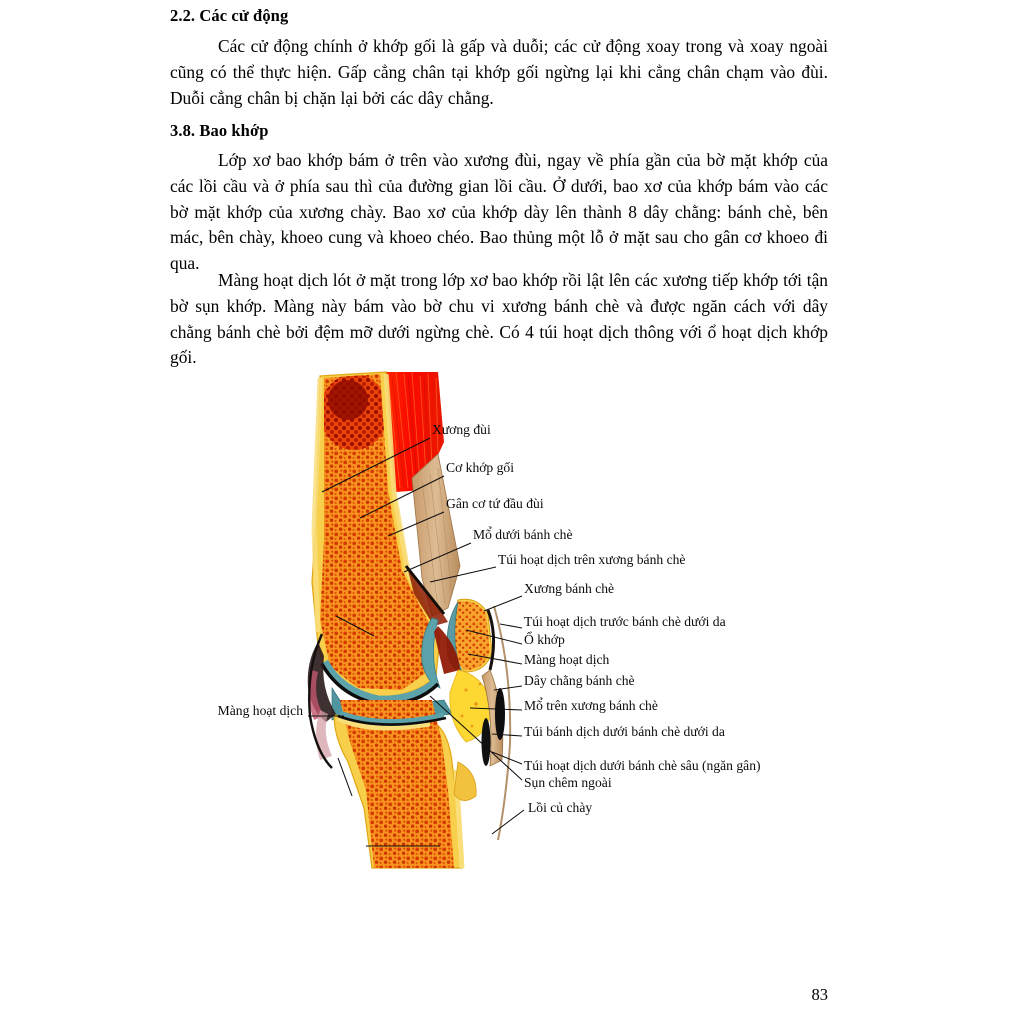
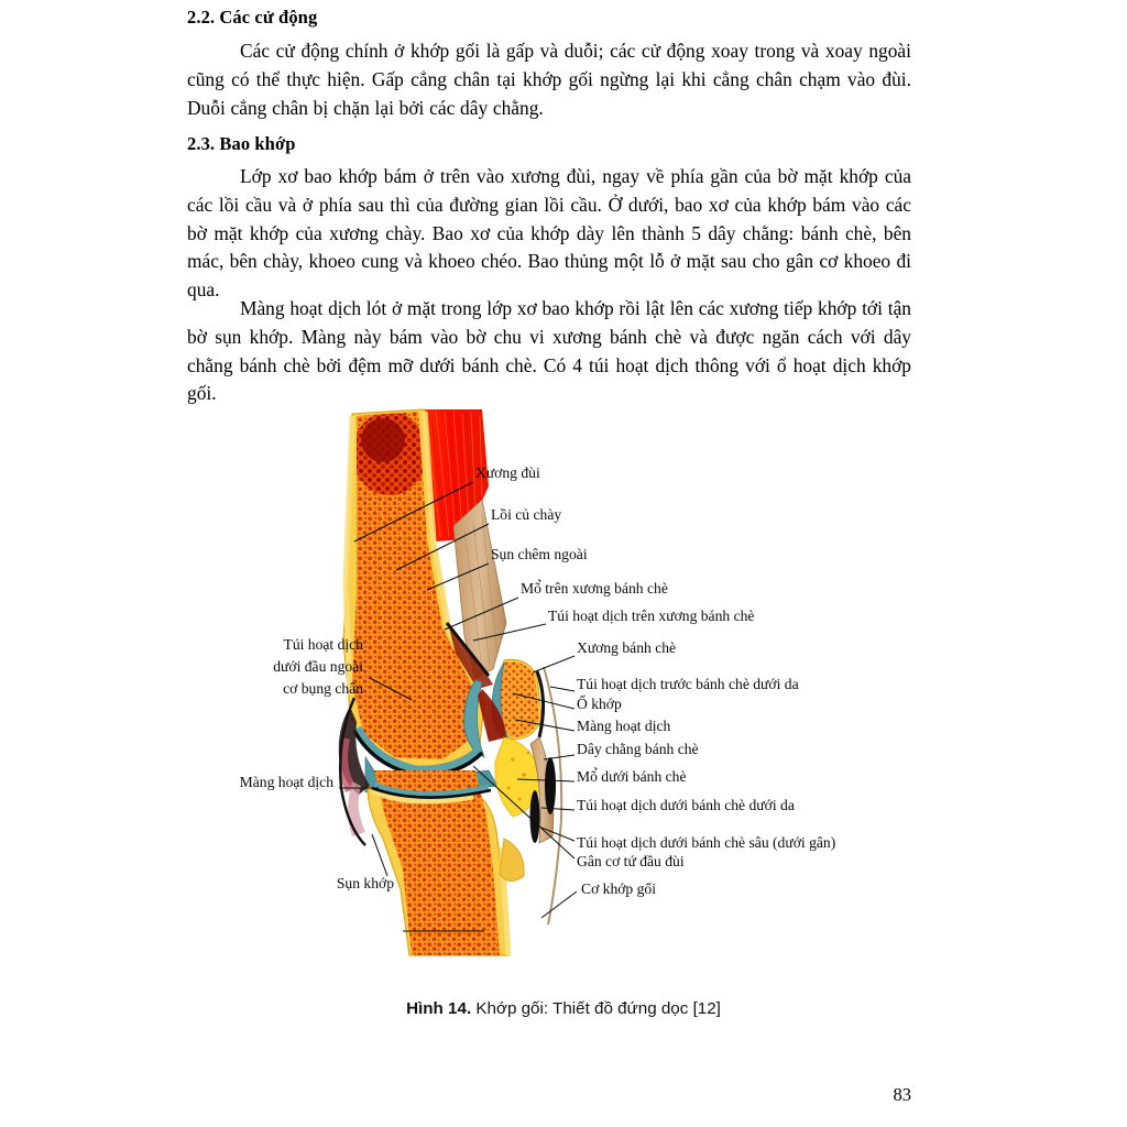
  2.2. Các cử động
  Các cử động chính ở khớp gối là gấp và duỗi; các cử động xoay trong và xoay ngoài cũng có thể thực hiện. Gấp cẳng chân tại khớp gối ngừng lại khi cẳng chân chạm vào đùi. Duỗi cẳng chân bị chặn lại bởi các dây chằng.
- 3.8. Bao khớp
+ 2.3. Bao khớp
- Lớp xơ bao khớp bám ở trên vào xương đùi, ngay về phía gần của bờ mặt khớp của các lồi cầu và ở phía sau thì của đường gian lồi cầu. Ở dưới, bao xơ của khớp bám vào các bờ mặt khớp của xương chày. Bao xơ của khớp dày lên thành 8 dây chằng: bánh chè, bên mác, bên chày, khoeo cung và khoeo chéo. Bao thủng một lỗ ở mặt sau cho gân cơ khoeo đi qua.
+ Lớp xơ bao khớp bám ở trên vào xương đùi, ngay về phía gần của bờ mặt khớp của các lồi cầu và ở phía sau thì của đường gian lồi cầu. Ở dưới, bao xơ của khớp bám vào các bờ mặt khớp của xương chày. Bao xơ của khớp dày lên thành 5 dây chằng: bánh chè, bên mác, bên chày, khoeo cung và khoeo chéo. Bao thủng một lỗ ở mặt sau cho gân cơ khoeo đi qua.
- Màng hoạt dịch lót ở mặt trong lớp xơ bao khớp rồi lật lên các xương tiếp khớp tới tận bờ sụn khớp. Màng này bám vào bờ chu vi xương bánh chè và được ngăn cách với dây chằng bánh chè bởi đệm mỡ dưới ngừng chè. Có 4 túi hoạt dịch thông với ổ hoạt dịch khớp gối.
+ Màng hoạt dịch lót ở mặt trong lớp xơ bao khớp rồi lật lên các xương tiếp khớp tới tận bờ sụn khớp. Màng này bám vào bờ chu vi xương bánh chè và được ngăn cách với dây chằng bánh chè bởi đệm mỡ dưới bánh chè. Có 4 túi hoạt dịch thông với ổ hoạt dịch khớp gối.
  Xương đùi
- Cơ khớp gối
+ Lồi củ chày
- Gân cơ tứ đầu đùi
+ Sụn chêm ngoài
- Mõ̉ dưới bánh chè
+ Mõ̉ trên xương bánh chè
  Túi hoạt dịch trên xương bánh chè
  Xương bánh chè
  Túi hoạt dịch trước bánh chè dưới da
  Ổ khớp
  Màng hoạt dịch
  Dây chằng bánh chè
- Mõ̉ trên xương bánh chè
+ Mõ̉ dưới bánh chè
- Túi bánh dịch dưới bánh chè dưới da
+ Túi hoạt dịch dưới bánh chè dưới da
- Túi hoạt dịch dưới bánh chè sâu (ngăn gân)
+ Túi hoạt dịch dưới bánh chè sâu (dưới gân)
- Sụn chêm ngoài
+ Gân cơ tứ đầu đùi
- Lồi củ chày
+ Cơ khớp gối
+ Túi hoạt dịch
+ dưới đầu ngoài
+ cơ bụng chân
  Màng hoạt dịch
+ Sụn khớp
+ Hình 14. Khớp gối: Thiết đồ đứng dọc [12]
  83
